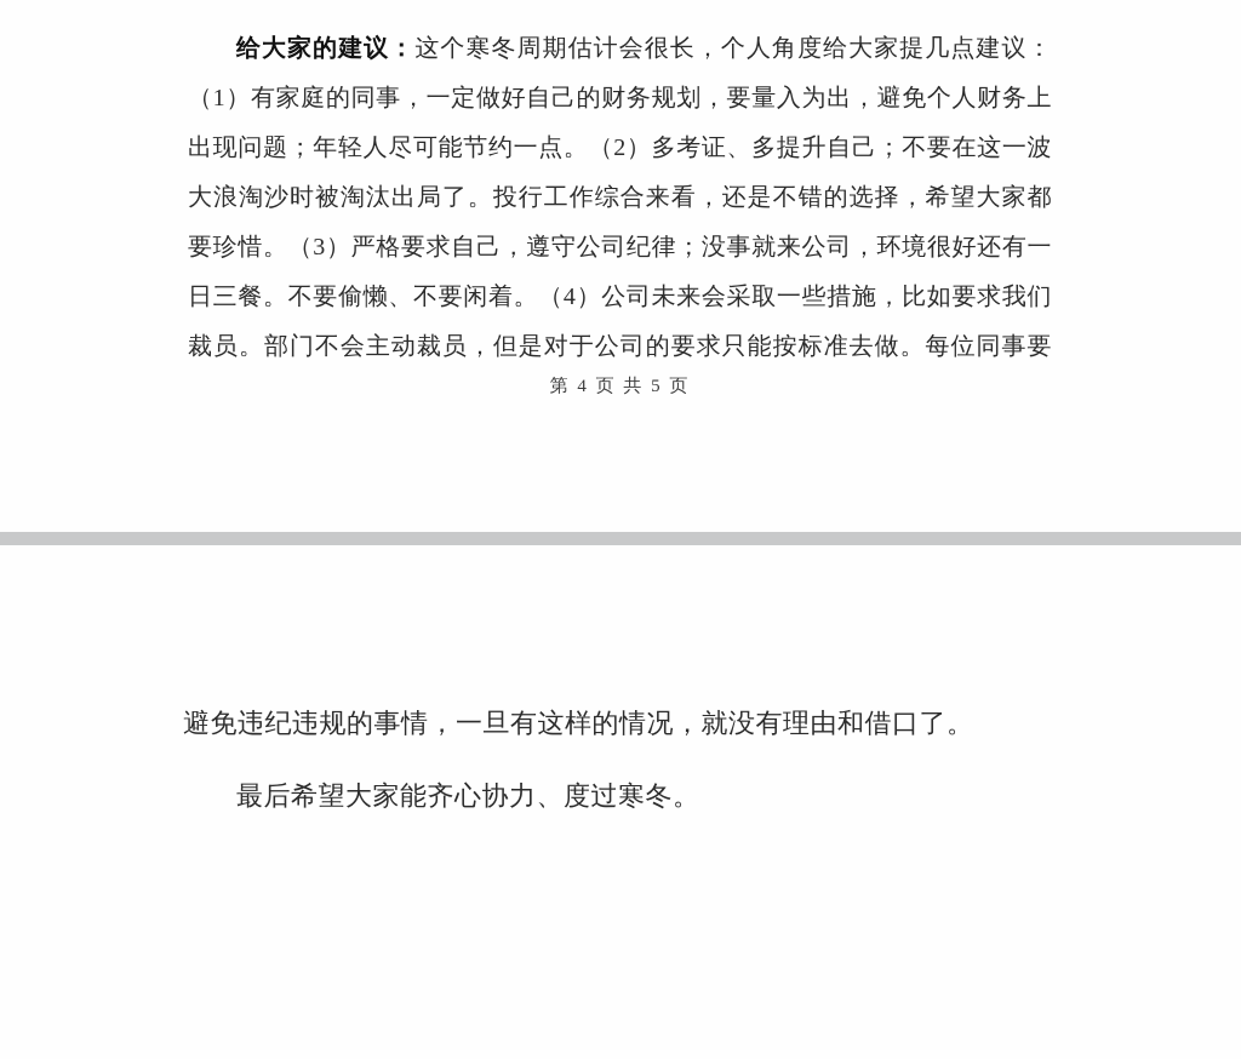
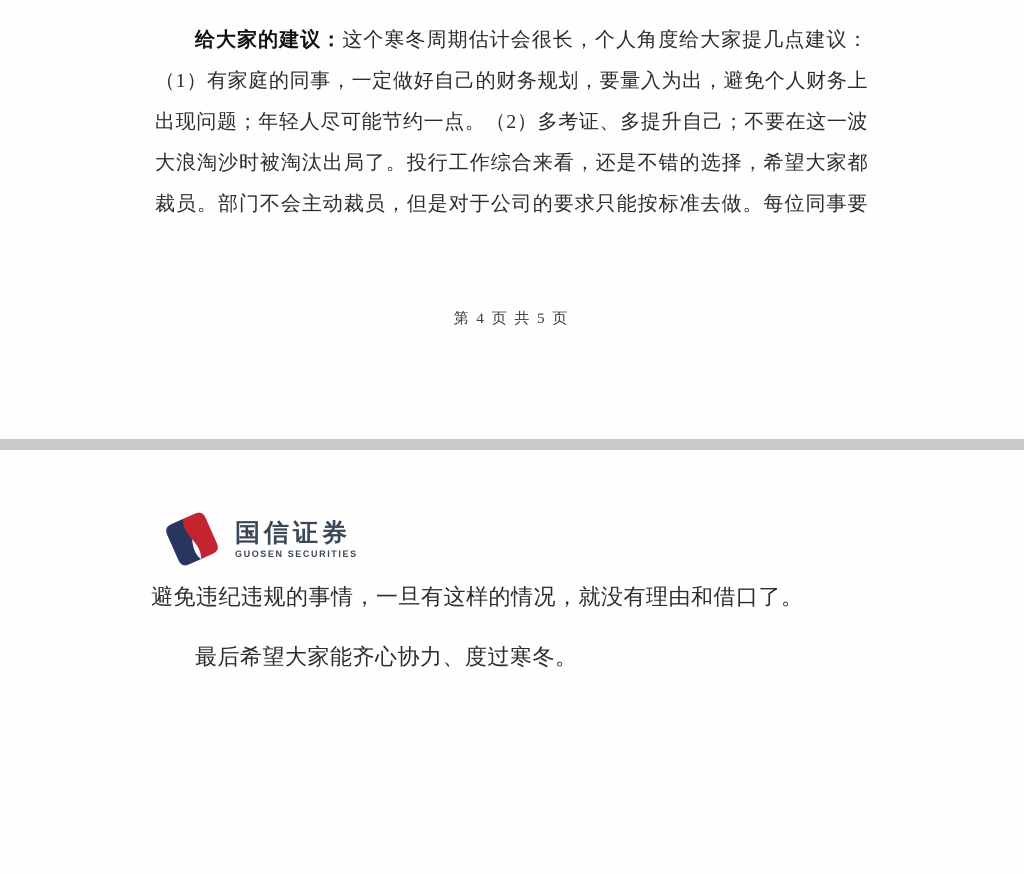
  给大家的建议：这个寒冬周期估计会很长，个人角度给大家提几点建议：
  （1）有家庭的同事，一定做好自己的财务规划，要量入为出，避免个人财务上
  出现问题；年轻人尽可能节约一点。（2）多考证、多提升自己；不要在这一波
  大浪淘沙时被淘汰出局了。投行工作综合来看，还是不错的选择，希望大家都
- 要珍惜。（3）严格要求自己，遵守公司纪律；没事就来公司，环境很好还有一
- 日三餐。不要偷懒、不要闲着。（4）公司未来会采取一些措施，比如要求我们
  裁员。部门不会主动裁员，但是对于公司的要求只能按标准去做。每位同事要
  第 4 页 共 5 页
+ 国信证券
+ GUOSEN SECURITIES
  避免违纪违规的事情，一旦有这样的情况，就没有理由和借口了。
  最后希望大家能齐心协力、度过寒冬。
